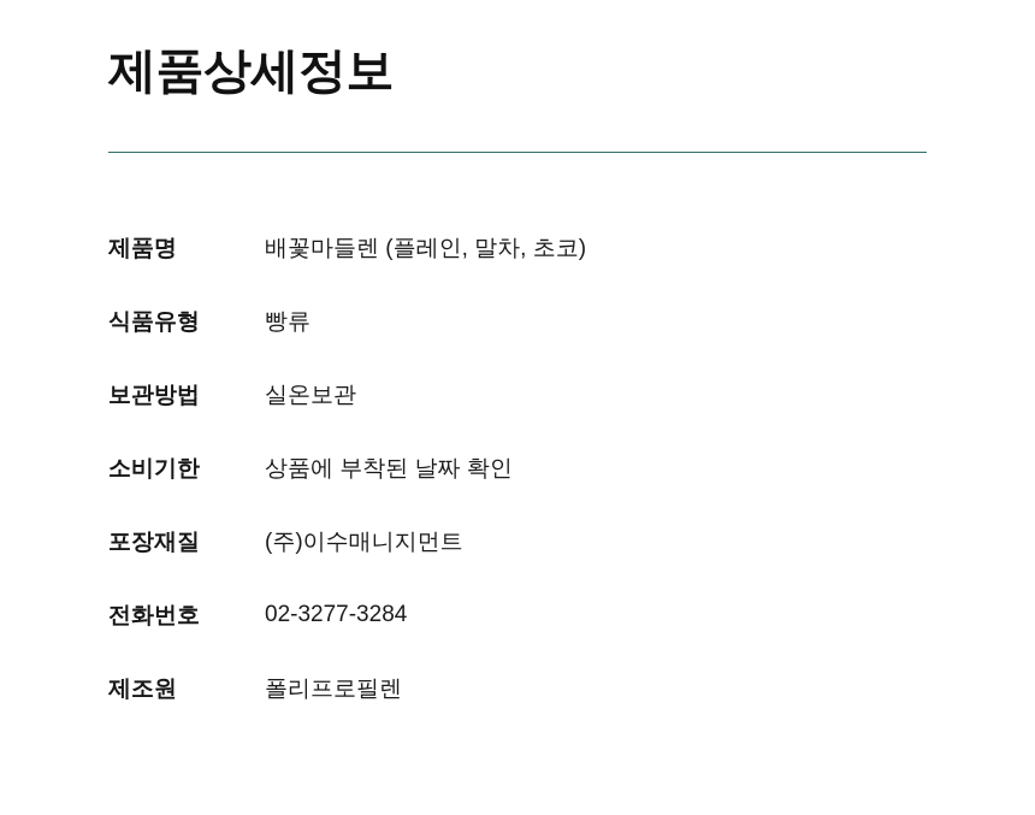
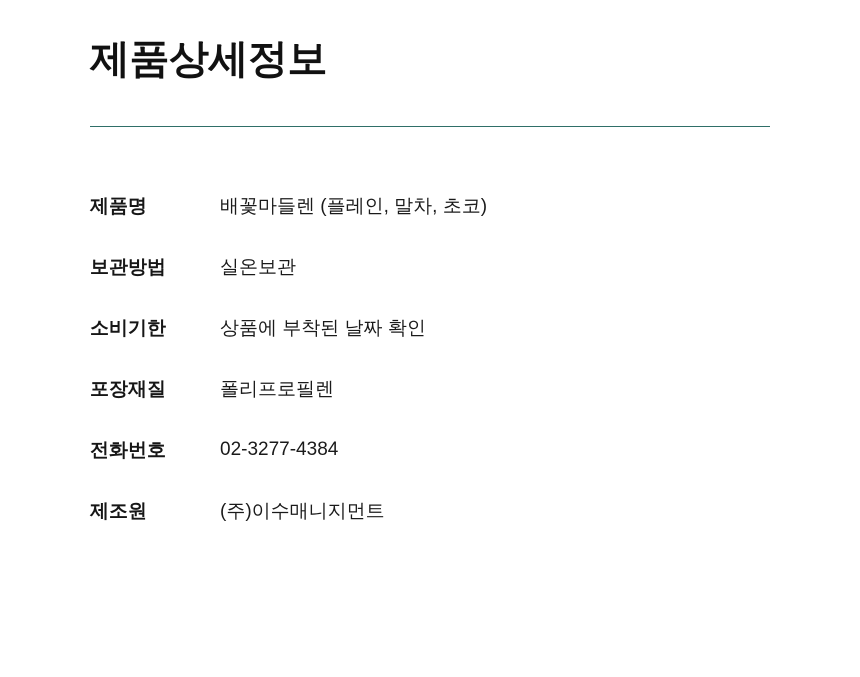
  제품상세정보
  제품명	배꽃마들렌 (플레인, 말차, 초코)
- 식품유형	빵류
  보관방법	실온보관
  소비기한	상품에 부착된 날짜 확인
- 포장재질	(주)이수매니지먼트
+ 포장재질	폴리프로필렌
- 전화번호	02-3277-3284
+ 전화번호	02-3277-4384
- 제조원	폴리프로필렌
+ 제조원	(주)이수매니지먼트
